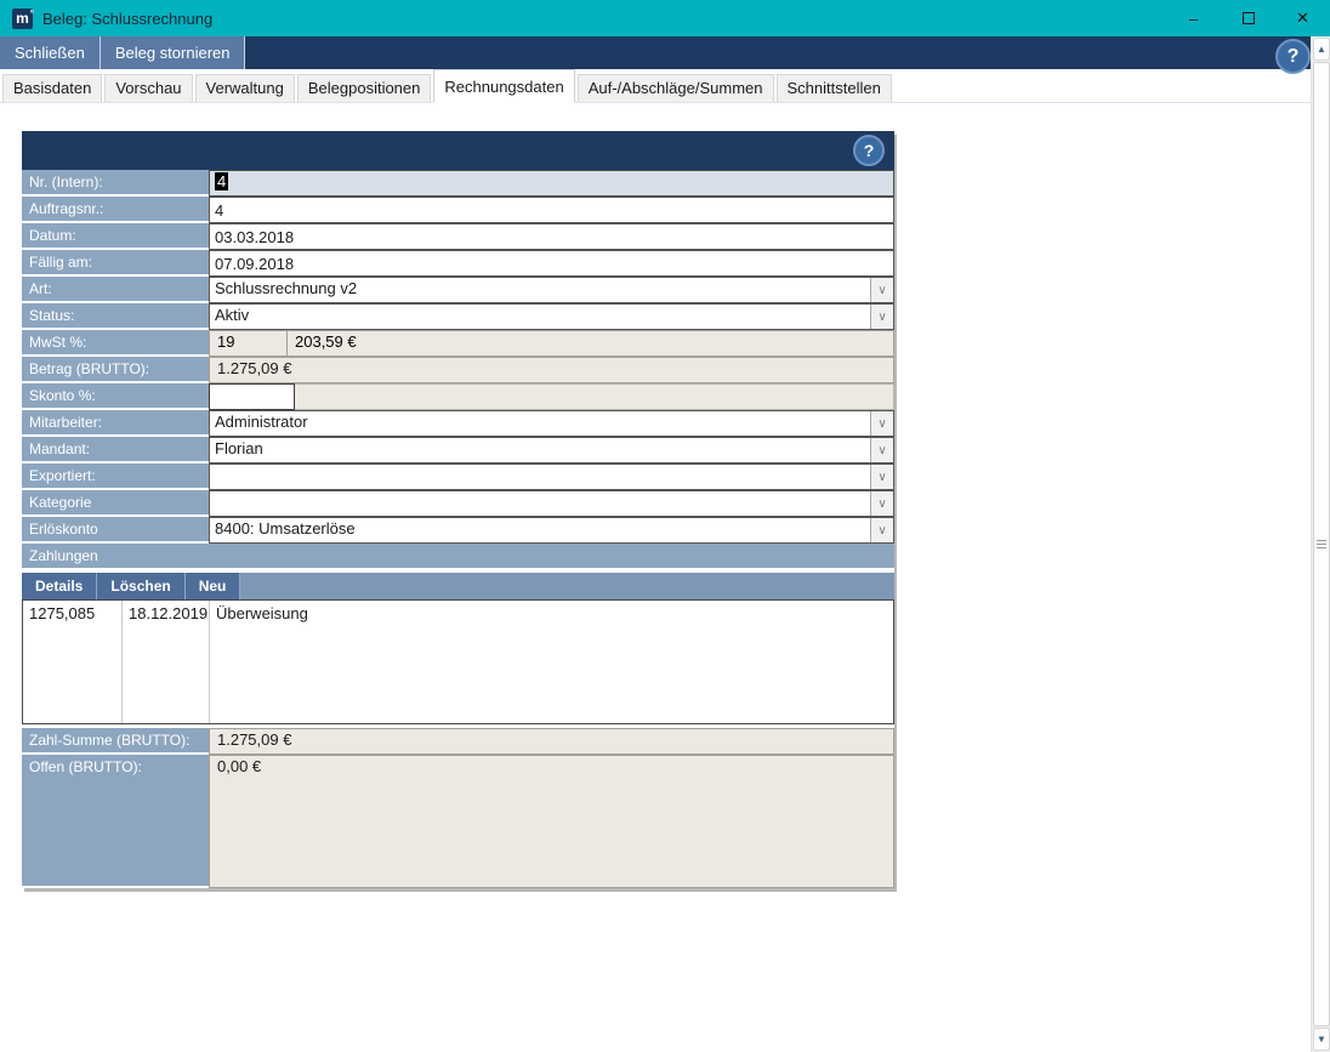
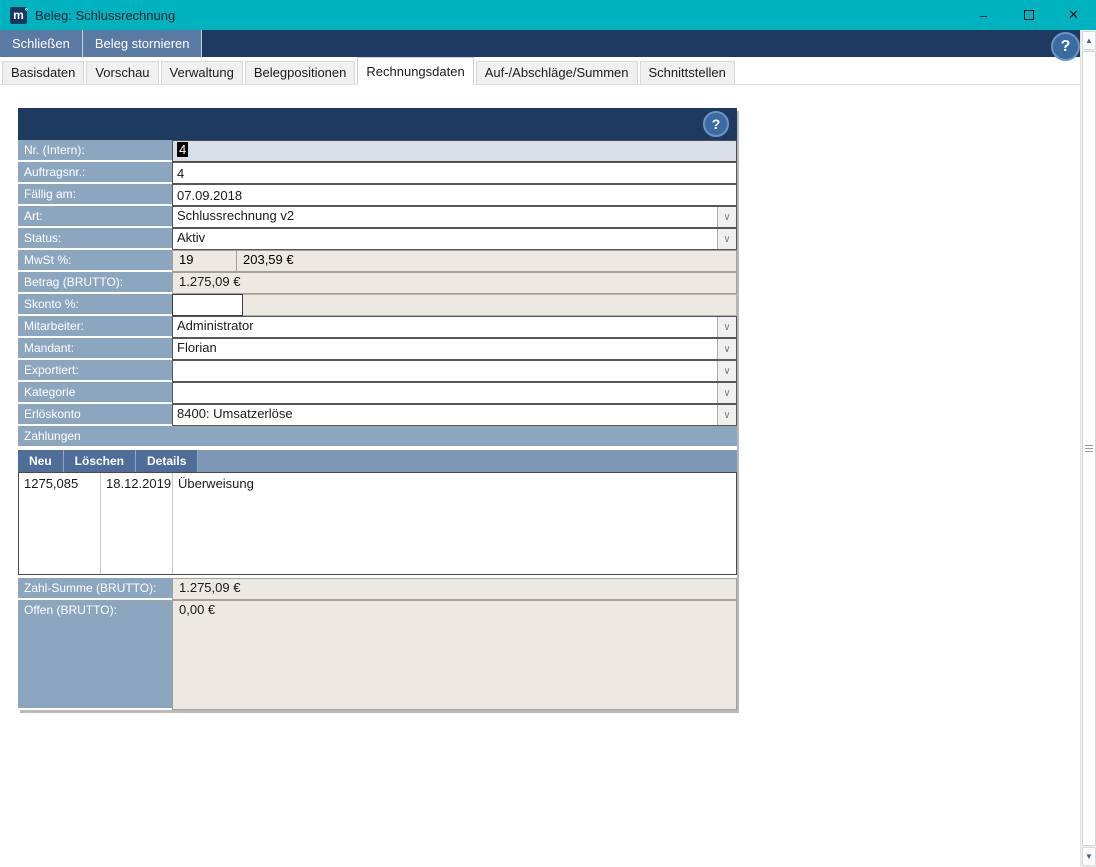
  m
  Beleg: Schlussrechnung
  –
  ✕
  Schließen
  Beleg stornieren
  ?
  Basisdaten
  Vorschau
  Verwaltung
  Belegpositionen
  Rechnungsdaten
  Auf-/Abschläge/Summen
  Schnittstellen
  ?
  Nr. (Intern):
  4
  Auftragsnr.:
  4
- Datum:
- 03.03.2018
  Fällig am:
  07.09.2018
  Art:
  Schlussrechnung v2
  ∨
  Status:
  Aktiv
  ∨
  MwSt %:
  19
  203,59 €
  Betrag (BRUTTO):
  1.275,09 €
  Skonto %:
  Mitarbeiter:
  Administrator
  ∨
  Mandant:
  Florian
  ∨
  Exportiert:
  ∨
  Kategorie
  ∨
  Erlöskonto
  8400: Umsatzerlöse
  ∨
  Zahlungen
- Details
+ Neu
  Löschen
- Neu
+ Details
  1275,085
  18.12.2019
  Überweisung
  Zahl-Summe (BRUTTO):
  1.275,09 €
  Offen (BRUTTO):
  0,00 €
  ▲
  ▼
